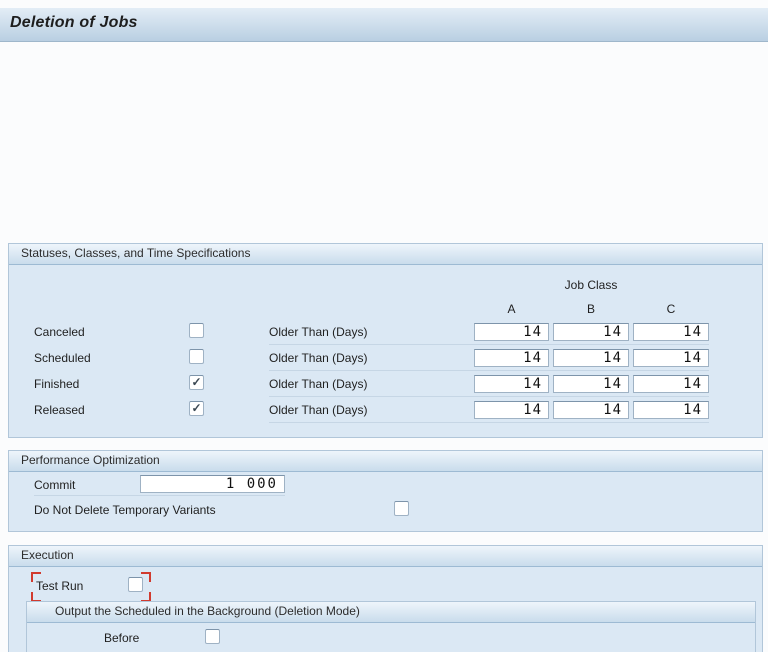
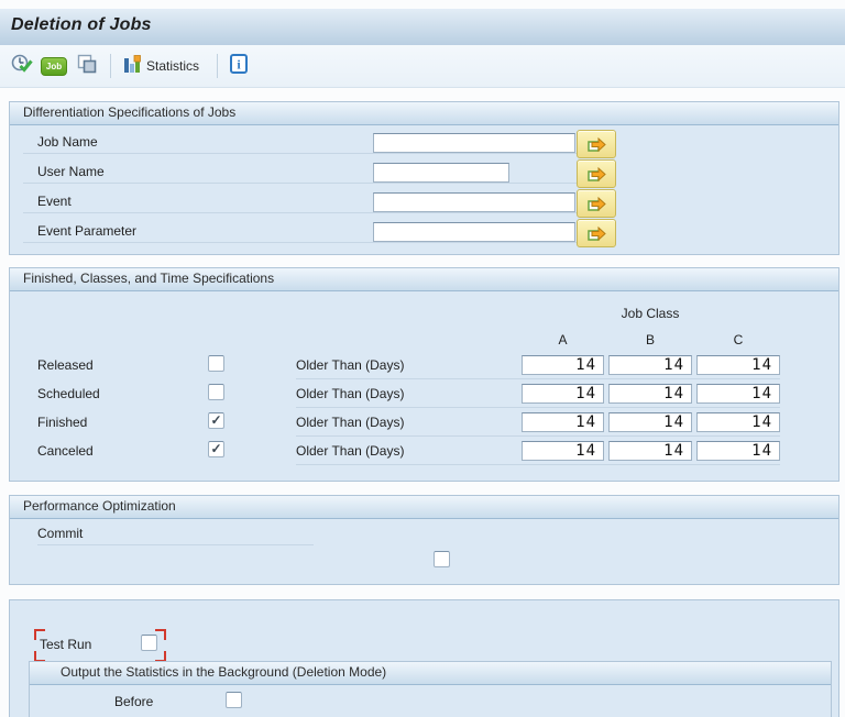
  Deletion of Jobs
+ Job
+ Statistics
+ i
+ Differentiation Specifications of Jobs
+ Job Name
+ User Name
+ Event
+ Event Parameter
- Statuses, Classes, and Time Specifications
+ Finished, Classes, and Time Specifications
  Job Class
  A
  B
  C
- Canceled
+ Released
  Older Than (Days)
  14
  14
  14
  Scheduled
  Older Than (Days)
  14
  14
  14
  Finished
  ✓
  Older Than (Days)
  14
  14
  14
- Released
+ Canceled
  ✓
  Older Than (Days)
  14
  14
  14
  Performance Optimization
  Commit
- 1 000
- Do Not Delete Temporary Variants
- Execution
  Test Run
- Output the Scheduled in the Background (Deletion Mode)
+ Output the Statistics in the Background (Deletion Mode)
  Before
